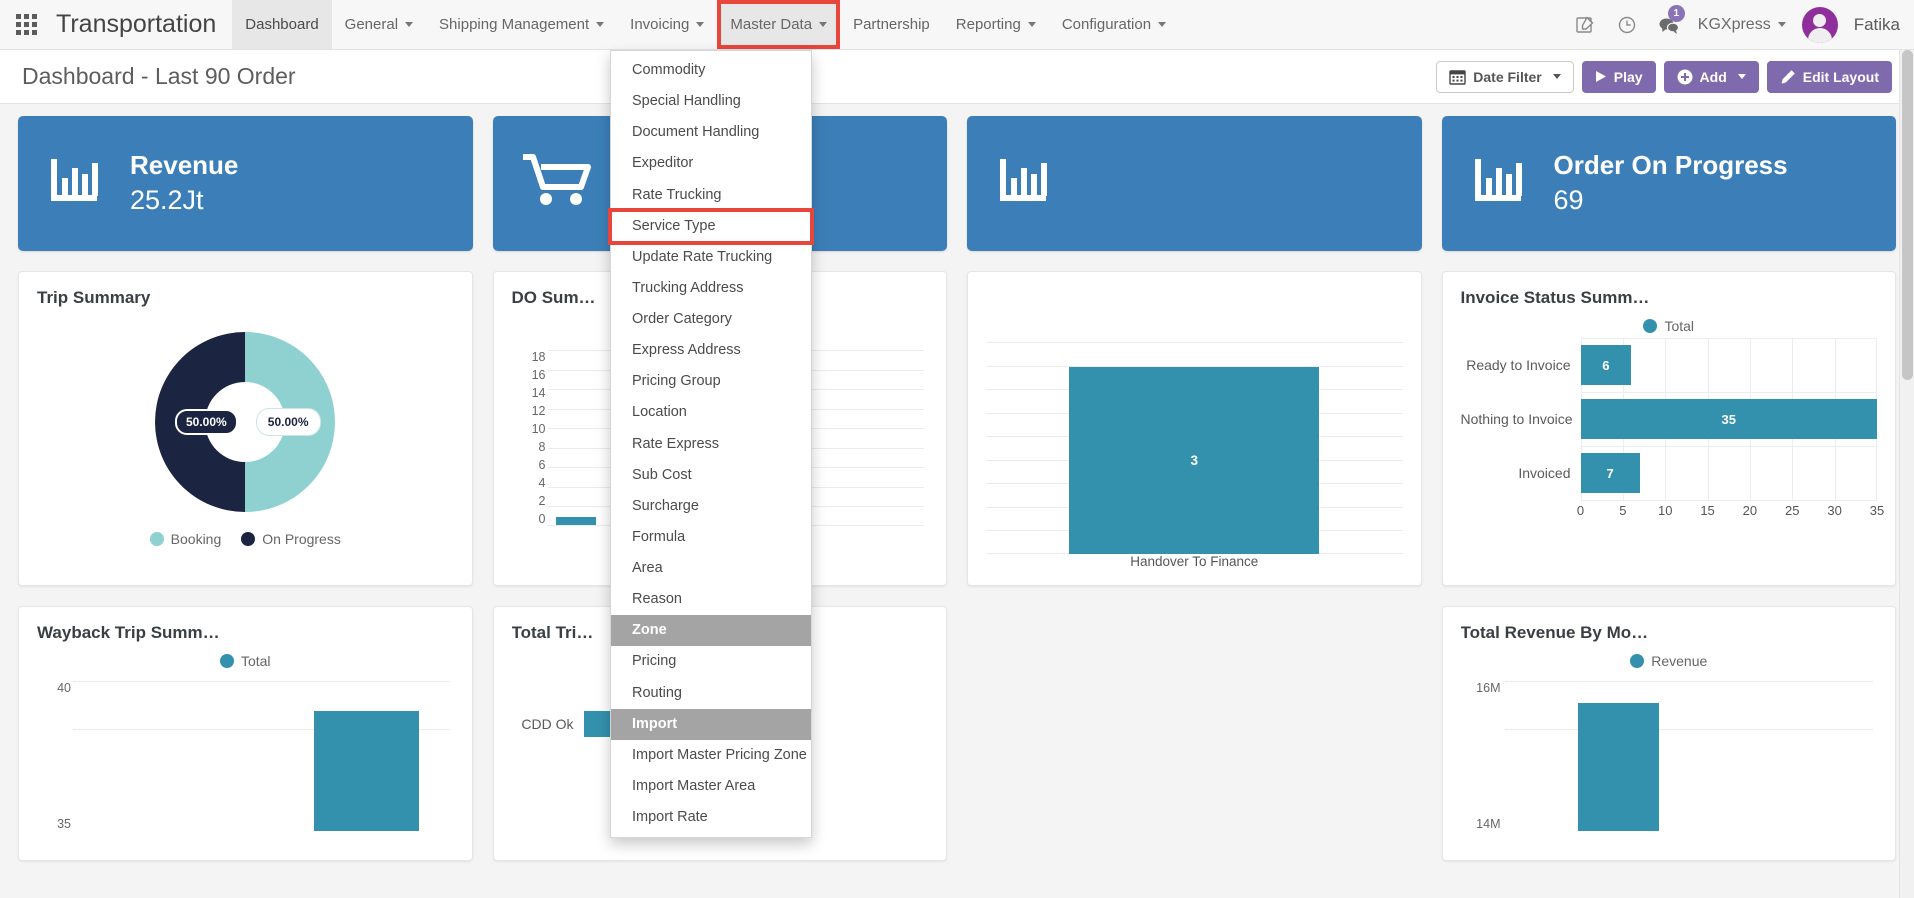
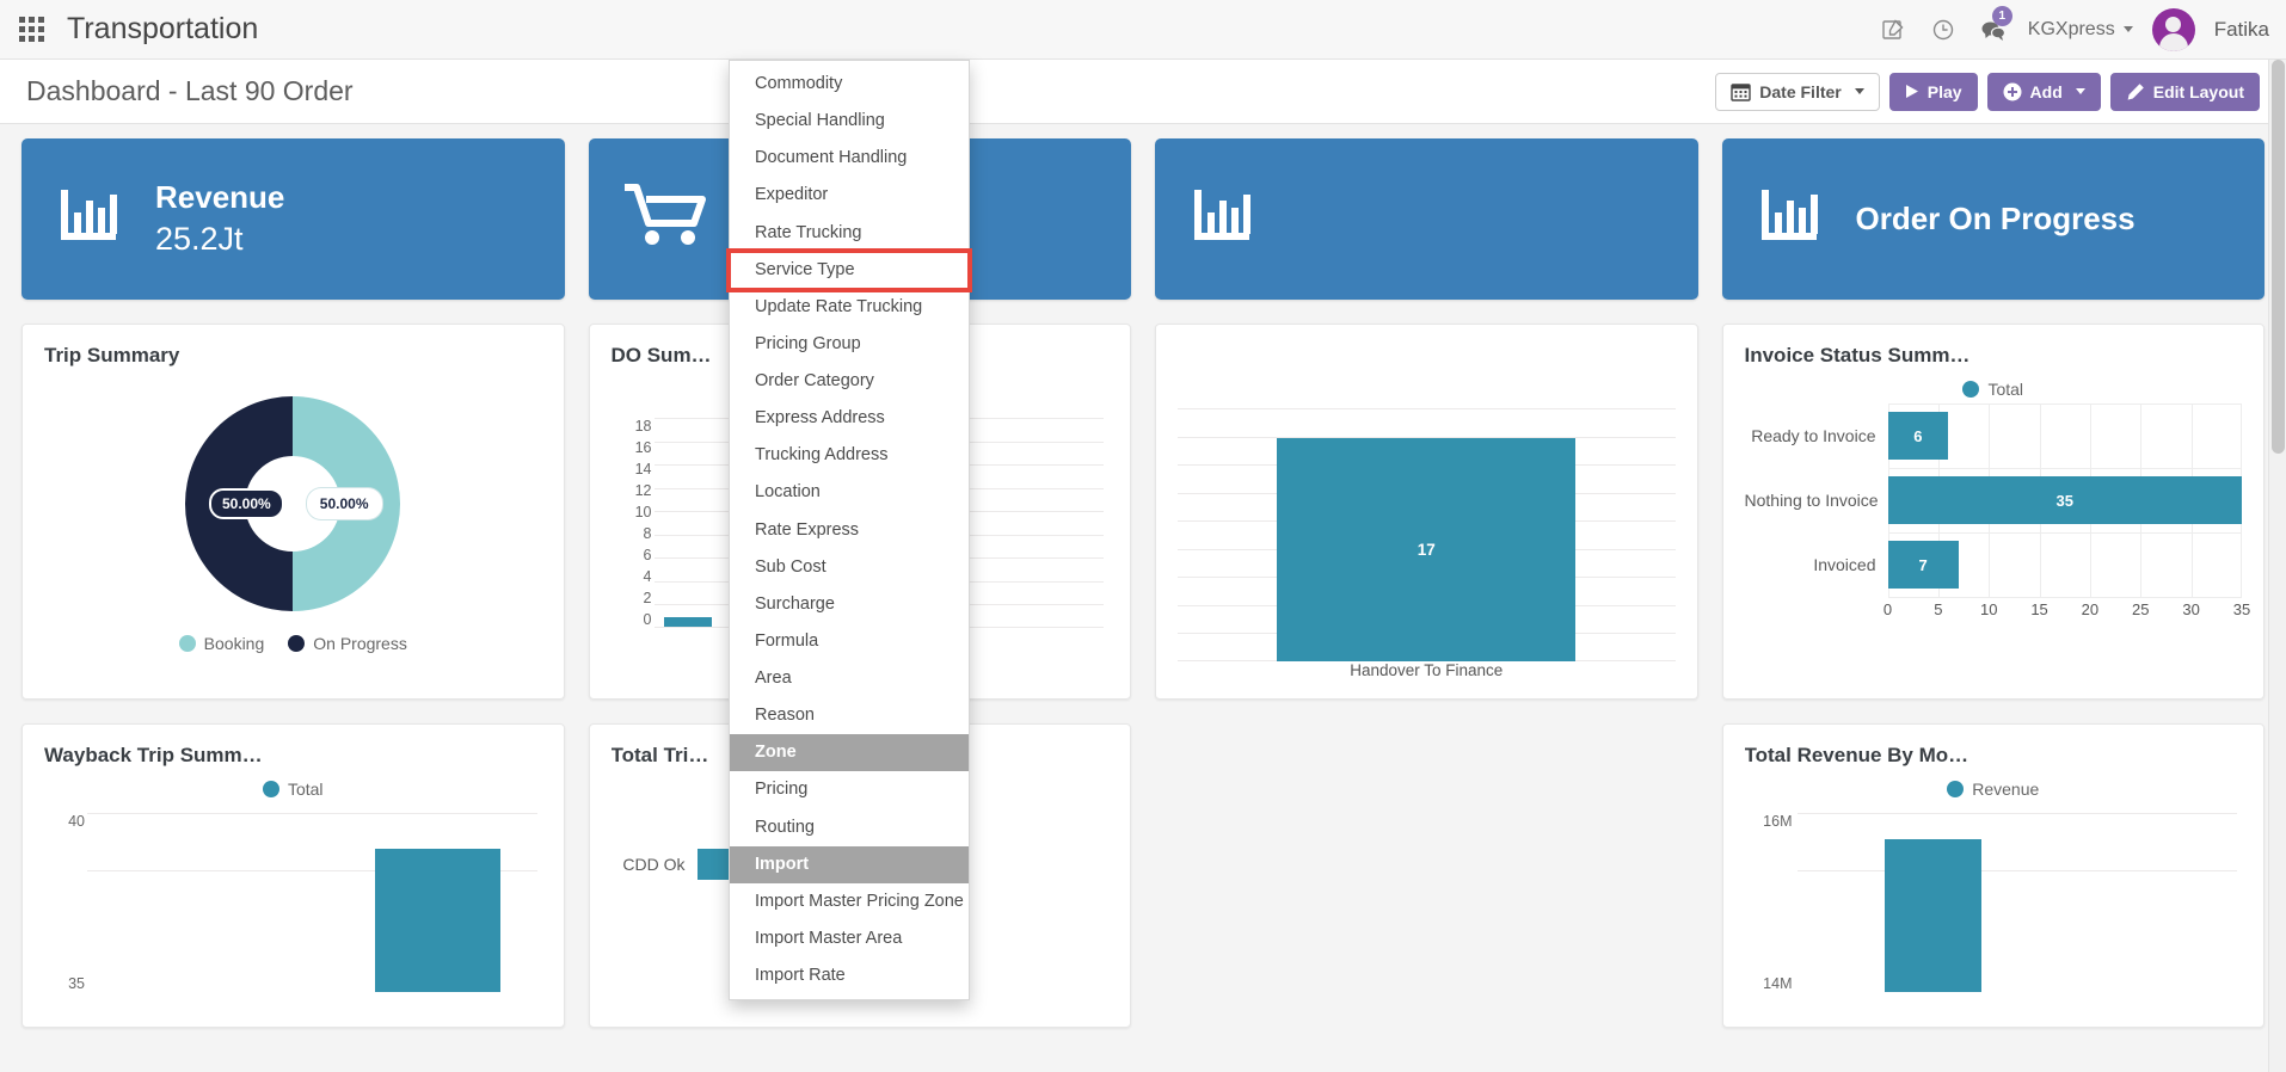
  Transportation
- Dashboard
- General
- Shipping Management
- Invoicing
- Master Data
- Partnership
- Reporting
- Configuration
  1
  KGXpress
  Fatika
  Dashboard - Last 90 Order
  Date Filter
  Play
  Add
  Edit Layout
  Revenue
  25.2Jt
  Order On Progress
- 69
  Trip Summary
  50.00%
  50.00%
  Booking
  On Progress
  DO Sum…
  18
  16
  14
  12
  10
  8
  6
  4
  2
  0
- 3
+ 17
  Handover To Finance
  Invoice Status Summ…
  Total
  Ready to Invoice
  6
  Nothing to Invoice
  35
  Invoiced
  7
  0
  5
  10
  15
  20
  25
  30
  35
  Wayback Trip Summ…
  Total
  40
  35
  Total Tri…
  CDD Ok
  Total Revenue By Mo…
  Revenue
  16M
  14M
  Commodity
  Special Handling
  Document Handling
  Expeditor
  Rate Trucking
  Service Type
  Update Rate Trucking
- Trucking Address
+ Pricing Group
  Order Category
  Express Address
- Pricing Group
+ Trucking Address
  Location
  Rate Express
  Sub Cost
  Surcharge
  Formula
  Area
  Reason
  Zone
  Pricing
  Routing
  Import
  Import Master Pricing Zone
  Import Master Area
  Import Rate
